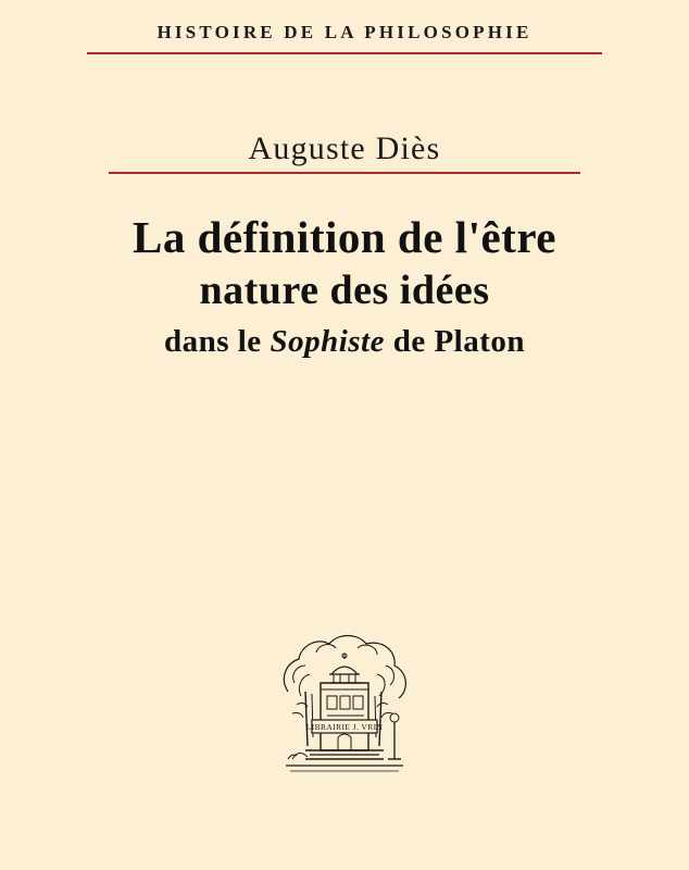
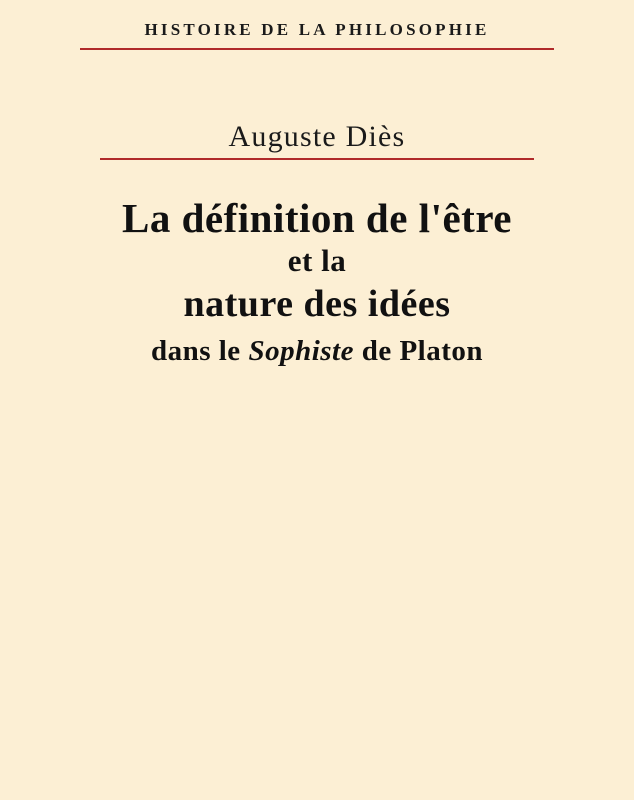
  HISTOIRE DE LA PHILOSOPHIE
  Auguste Diès
  La définition de l'être
+ et la
  nature des idées
  dans le Sophiste de Platon
- LIBRAIRIE J. VRIN
